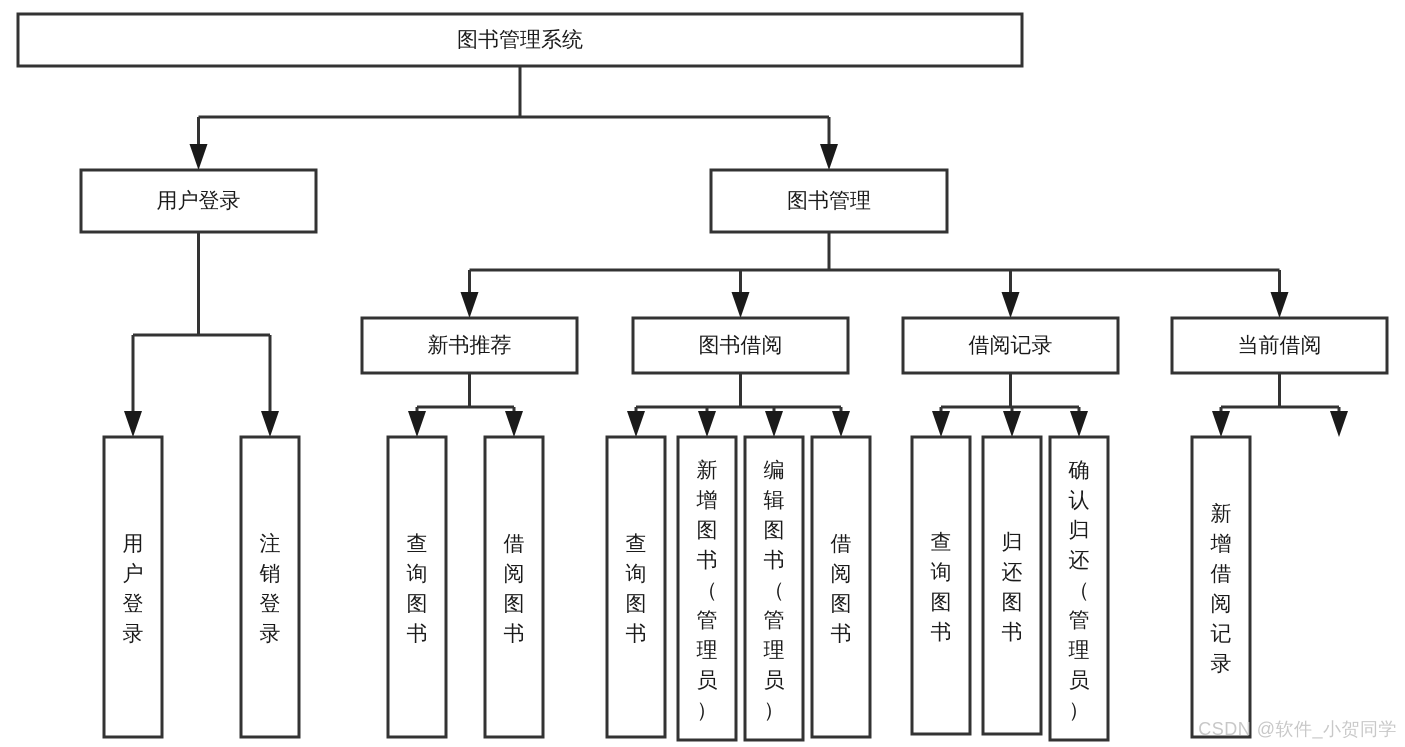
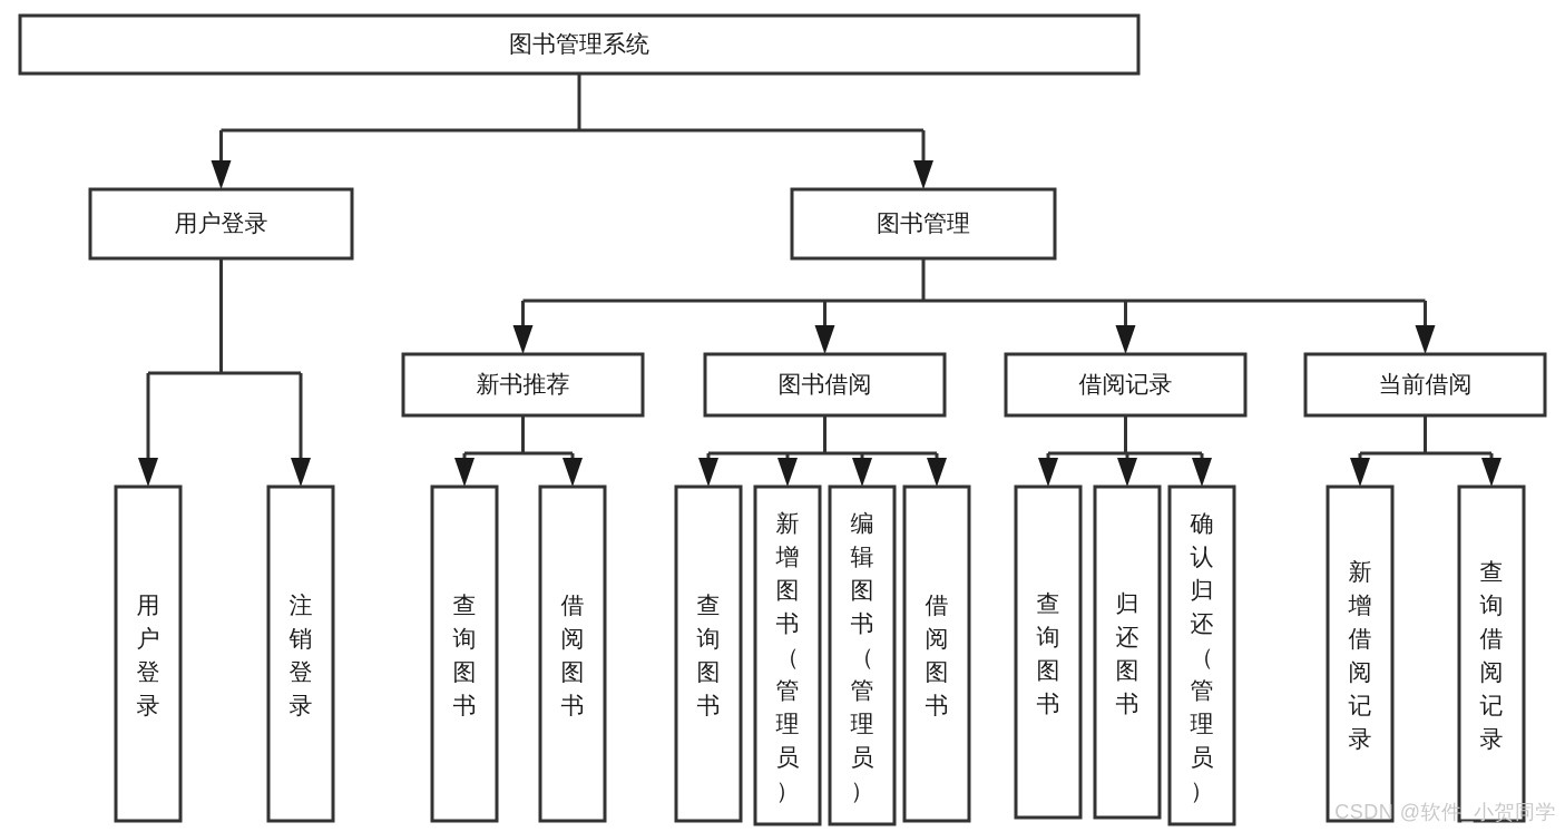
  图书管理系统
  用户登录
  图书管理
  用户登录
  注销登录
  新书推荐
  查询图书
  借阅图书
  图书借阅
  查询图书
  新增图书（管理员）
  编辑图书（管理员）
  借阅图书
  借阅记录
  查询图书
  归还图书
  确认归还（管理员）
  当前借阅
  新增借阅记录
+ 查询借阅记录
  CSDN @软件_小贺同学
